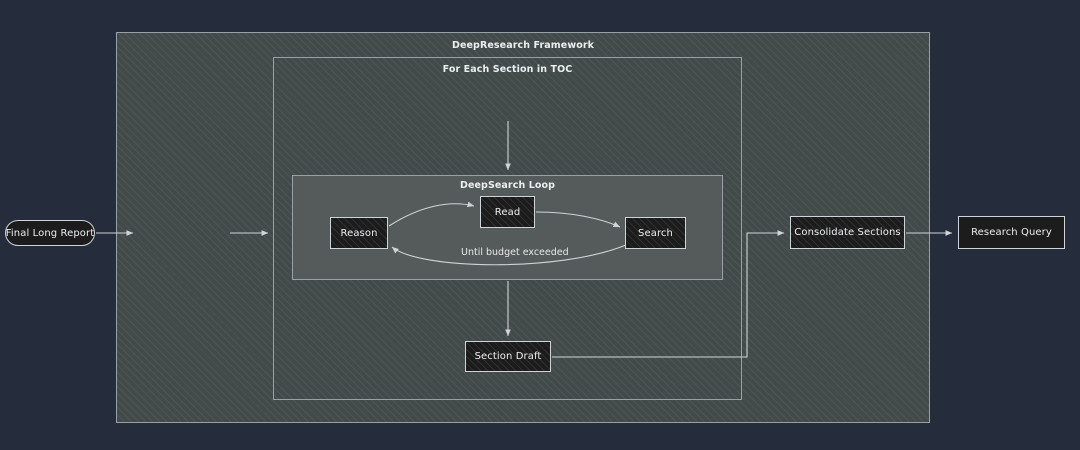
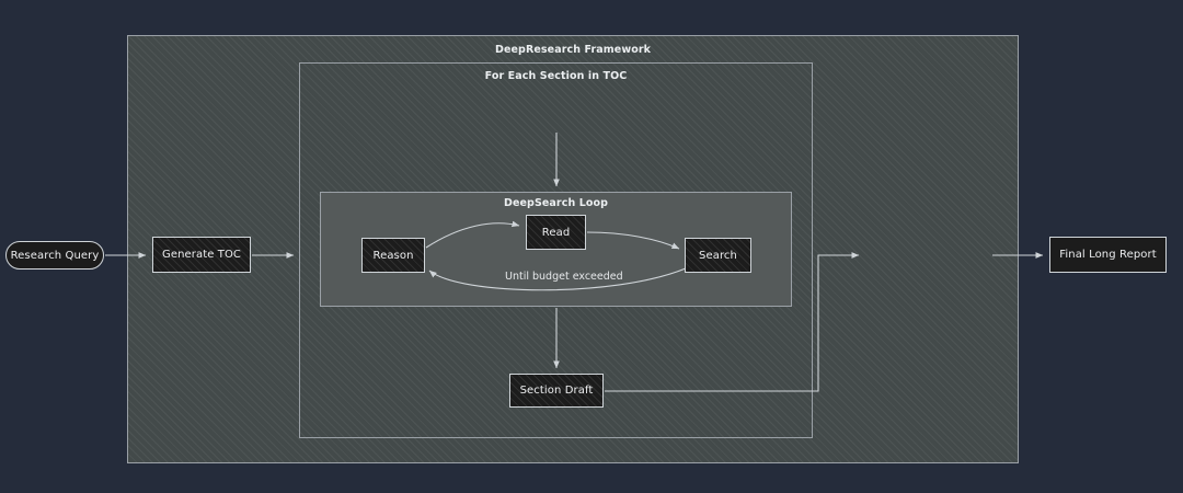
  DeepResearch Framework
  For Each Section in TOC
  DeepSearch Loop
- Final Long Report
+ Research Query
+ Generate TOC
  Reason
  Read
  Search
  Section Draft
- Consolidate Sections
- Research Query
+ Final Long Report
  Until budget exceeded
